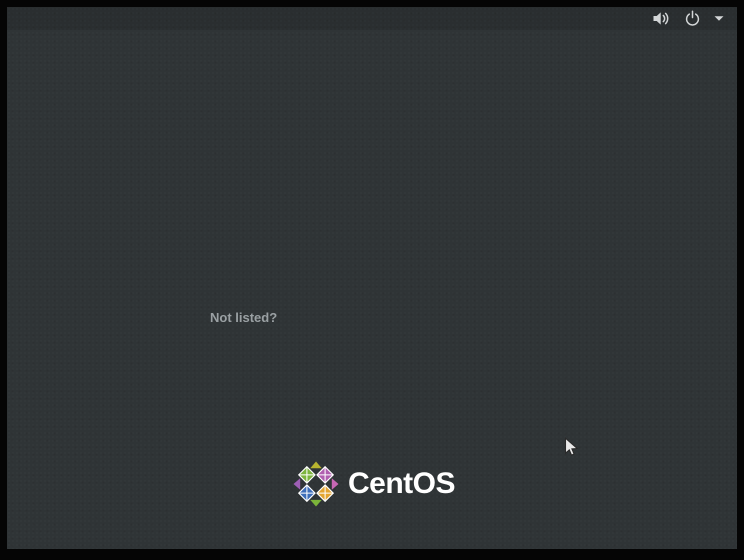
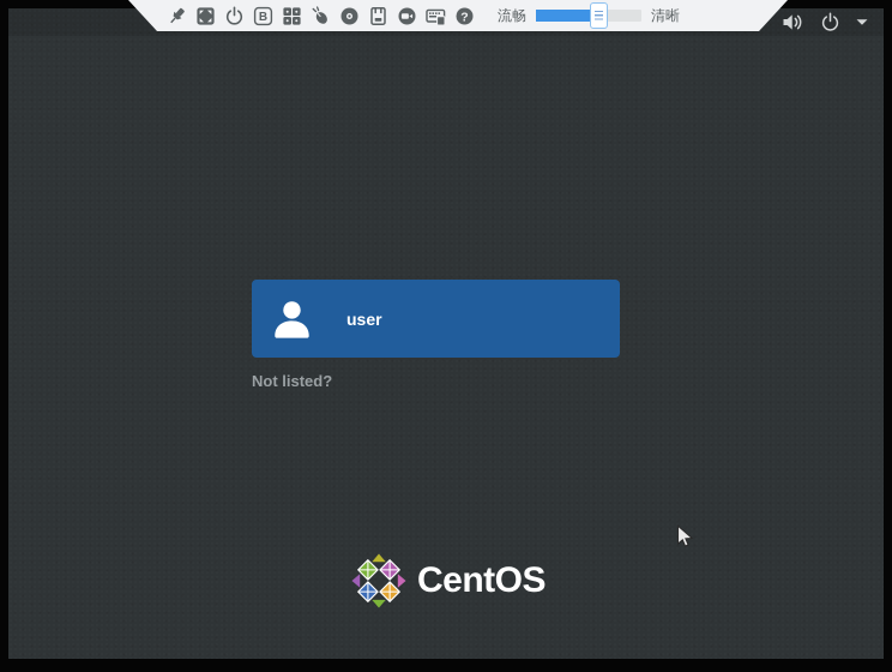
+ B
+ ?
+ 流畅
+ 清晰
+ user
  Not listed?
  CentOS
